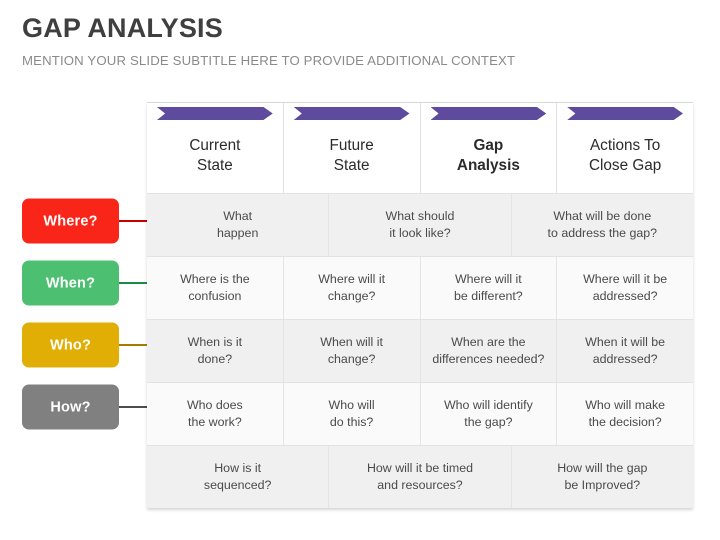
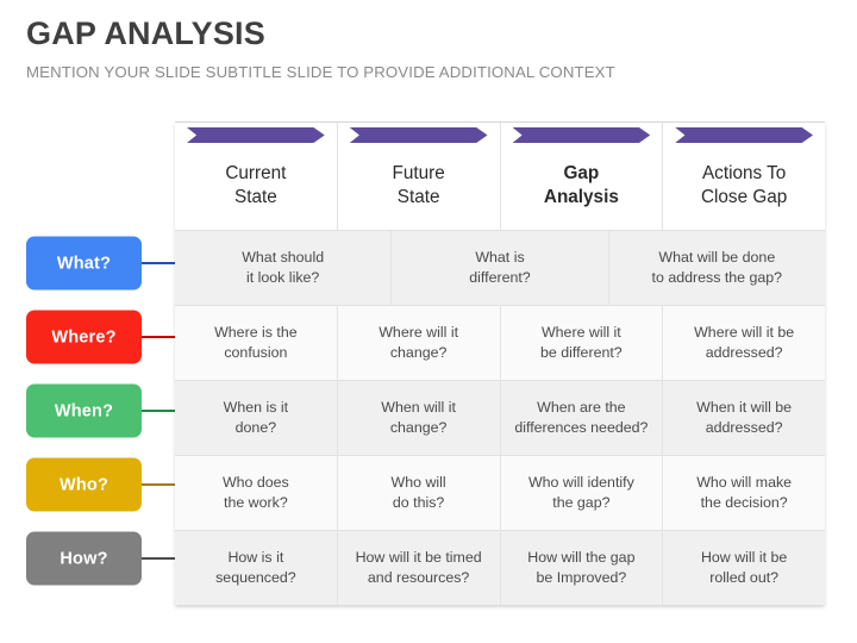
  GAP ANALYSIS
- MENTION YOUR SLIDE SUBTITLE HERE TO PROVIDE ADDITIONAL CONTEXT
+ MENTION YOUR SLIDE SUBTITLE SLIDE TO PROVIDE ADDITIONAL CONTEXT
+ What?
  Where?
  When?
  Who?
  How?
  Current
  State
  Future
  State
  Gap
  Analysis
  Actions To
  Close Gap
- What
- happen
  What should
  it look like?
+ What is
+ different?
  What will be done
  to address the gap?
  Where is the
  confusion
  Where will it
  change?
  Where will it
  be different?
  Where will it be
  addressed?
  When is it
  done?
  When will it
  change?
  When are the
  differences needed?
  When it will be
  addressed?
  Who does
  the work?
  Who will
  do this?
  Who will identify
  the gap?
  Who will make
  the decision?
  How is it
  sequenced?
  How will it be timed
  and resources?
  How will the gap
  be Improved?
+ How will it be
+ rolled out?
